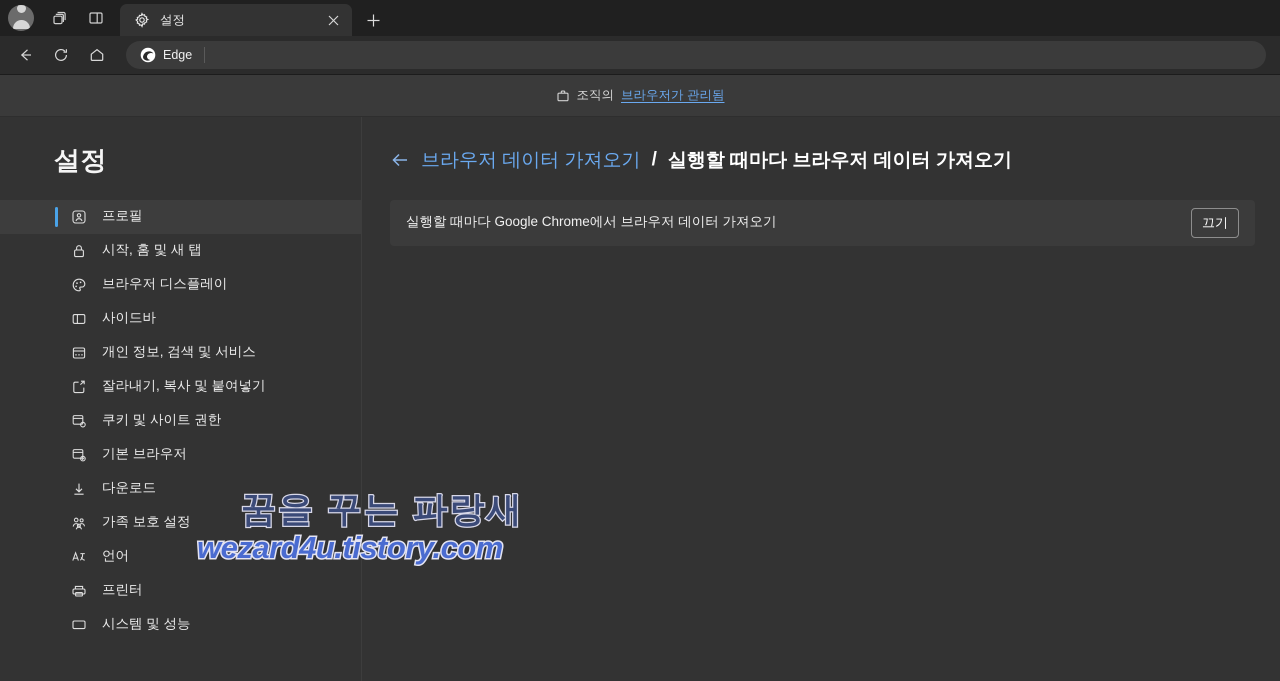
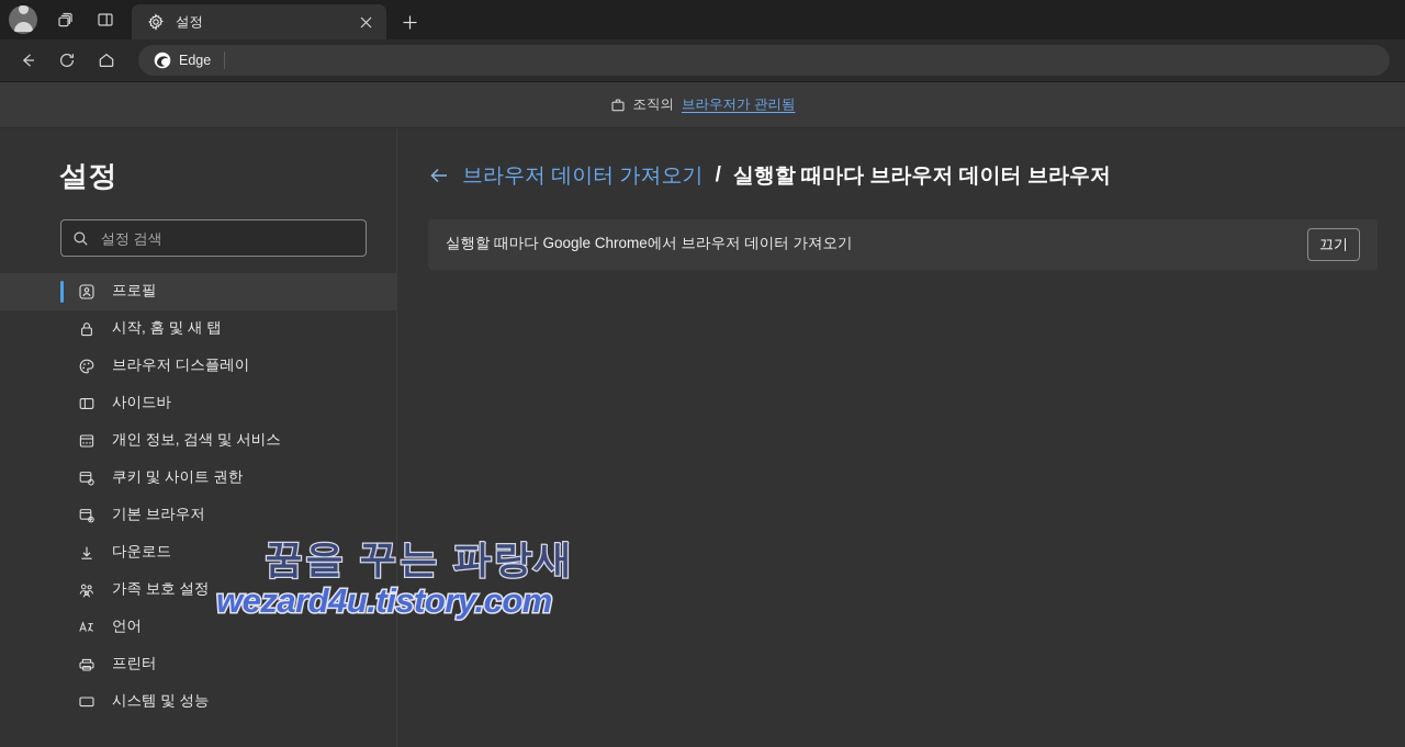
  설정
  Edge
  조직의
  브라우저가 관리됨
  설정
+ 설정 검색
  프로필
  시작, 홈 및 새 탭
  브라우저 디스플레이
  사이드바
  개인 정보, 검색 및 서비스
- 잘라내기, 복사 및 붙여넣기
  쿠키 및 사이트 권한
  기본 브라우저
  다운로드
  가족 보호 설정
  언어
  프린터
  시스템 및 성능
  브라우저 데이터 가져오기
  /
- 실행할 때마다 브라우저 데이터 가져오기
+ 실행할 때마다 브라우저 데이터 브라우저
  실행할 때마다 Google Chrome에서 브라우저 데이터 가져오기
  끄기
  꿈을 꾸는 파랑새
  wezard4u.tistory.com
